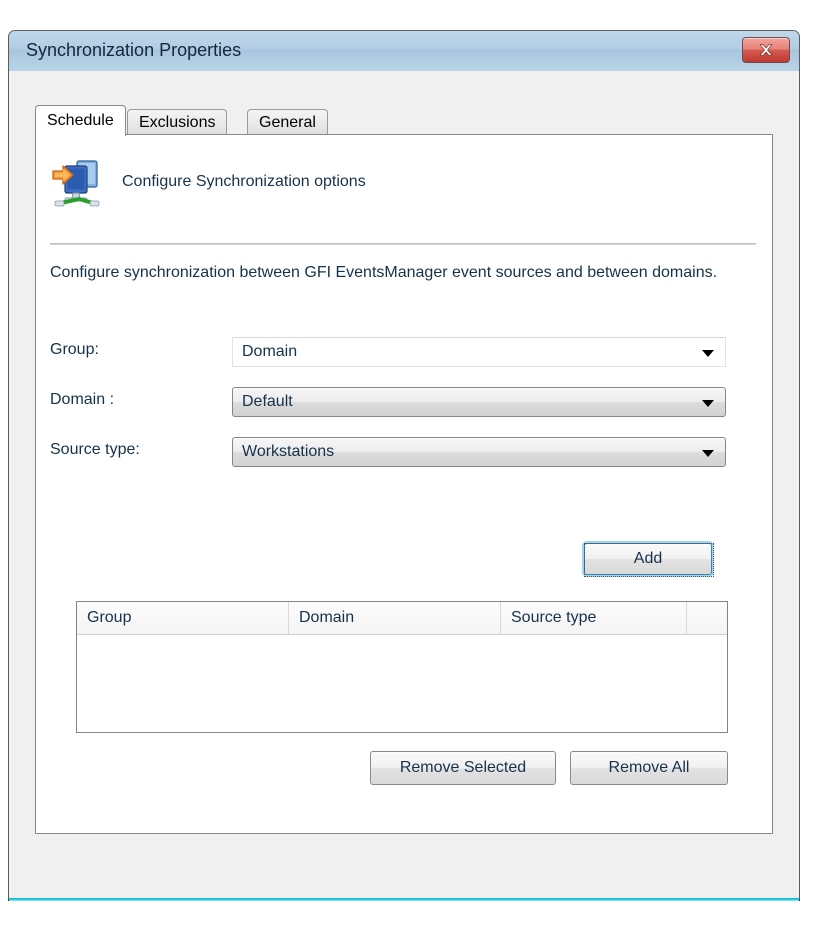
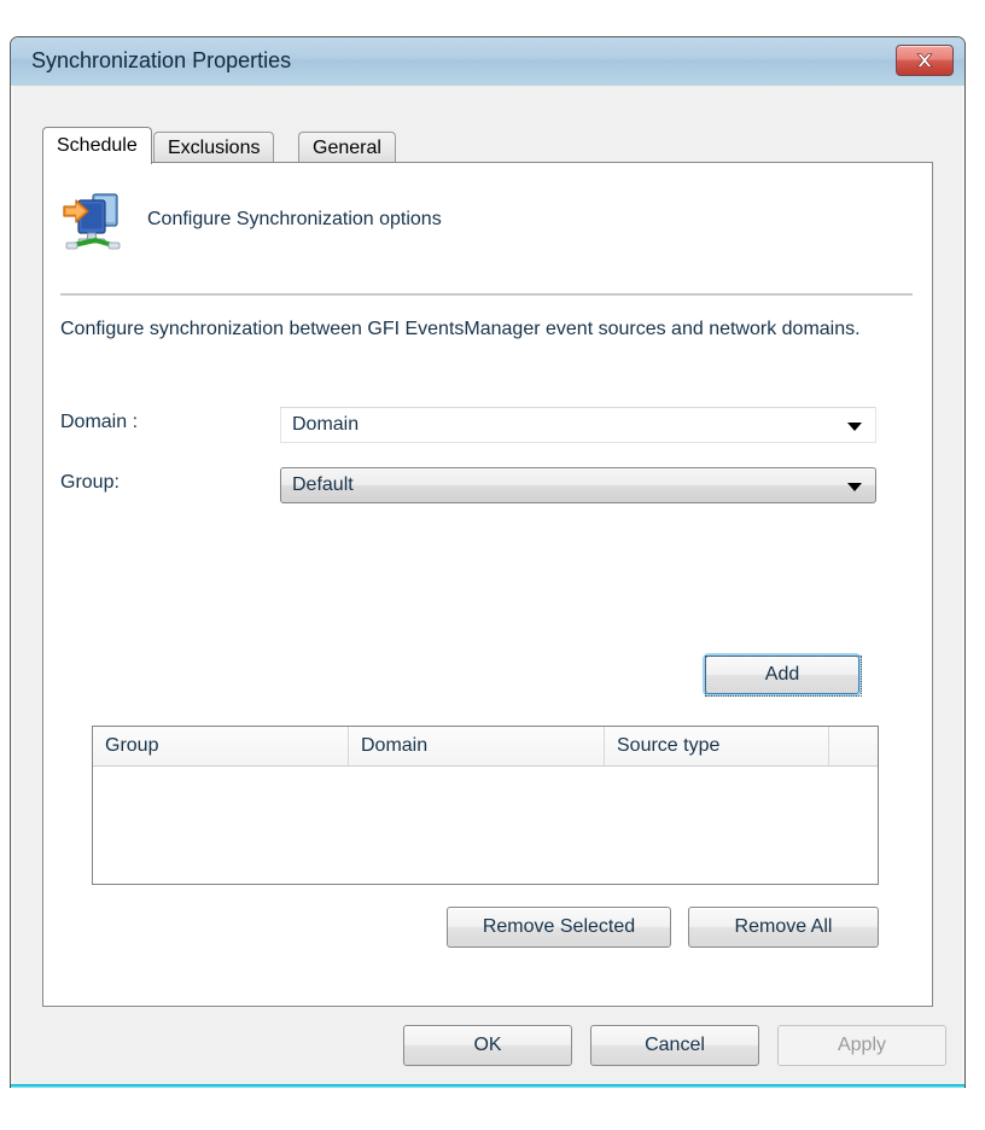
  Synchronization Properties
  Schedule
  Exclusions
  General
  Configure Synchronization options
- Configure synchronization between GFI EventsManager event sources and between domains.
+ Configure synchronization between GFI EventsManager event sources and network domains.
- Group:
+ Domain :
  Domain
- Domain :
+ Group:
  Default
- Source type:
- Workstations
  Add
  Group
  Domain
  Source type
  Remove Selected
  Remove All
+ OK
+ Cancel
+ Apply
